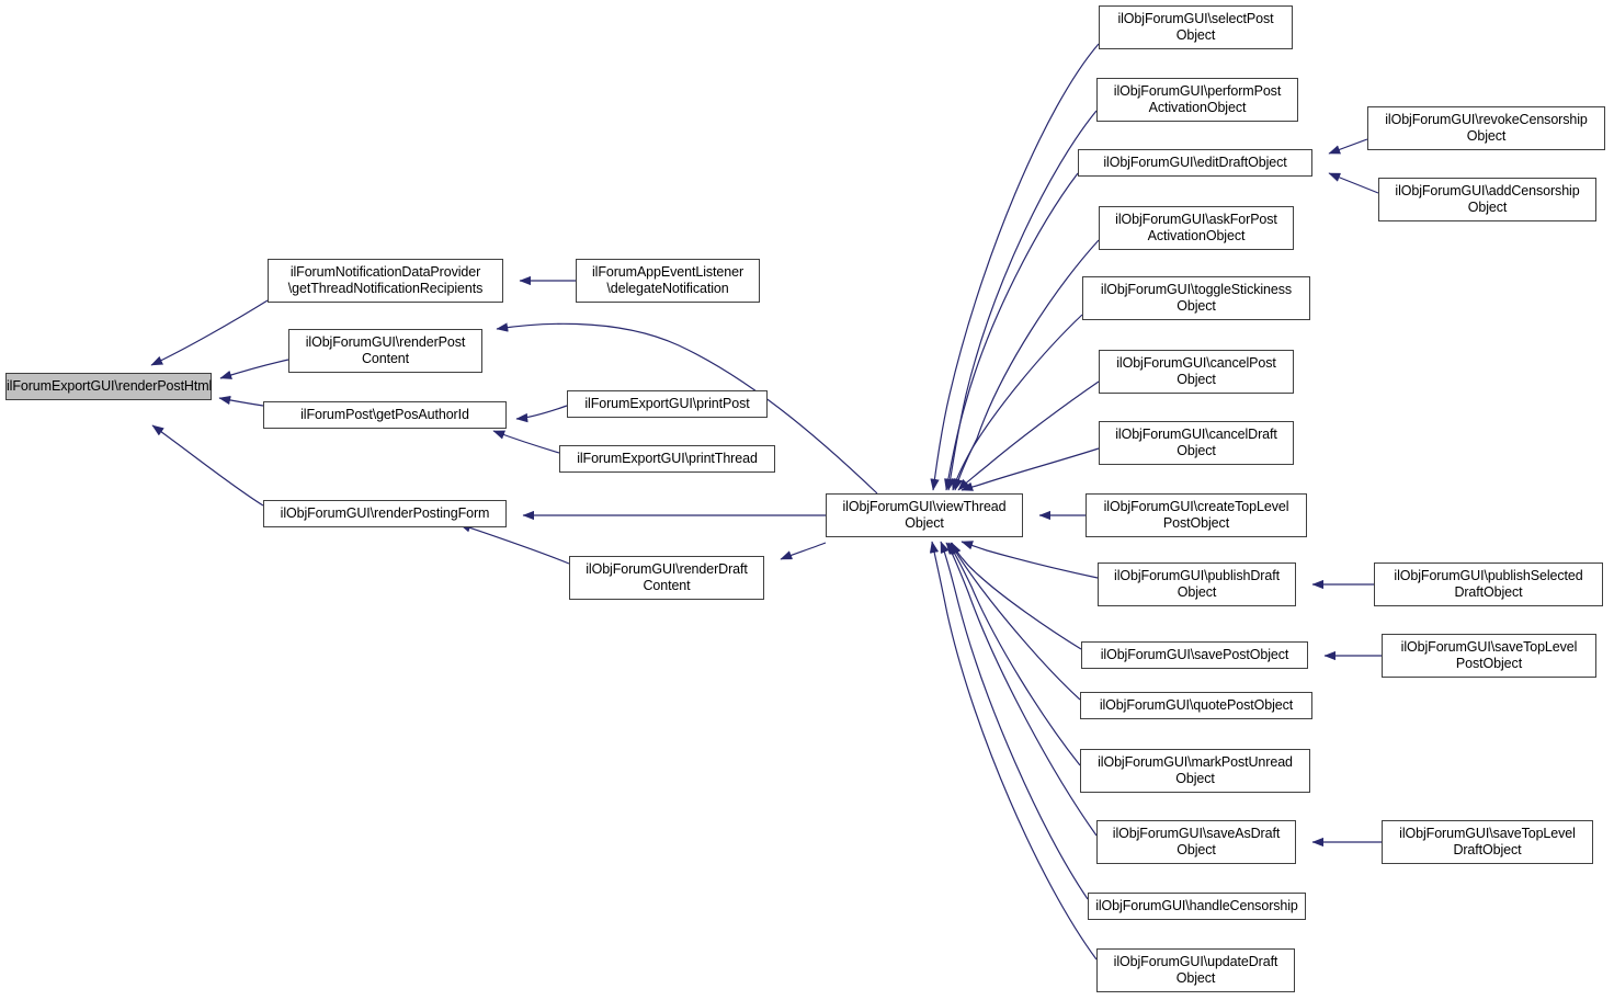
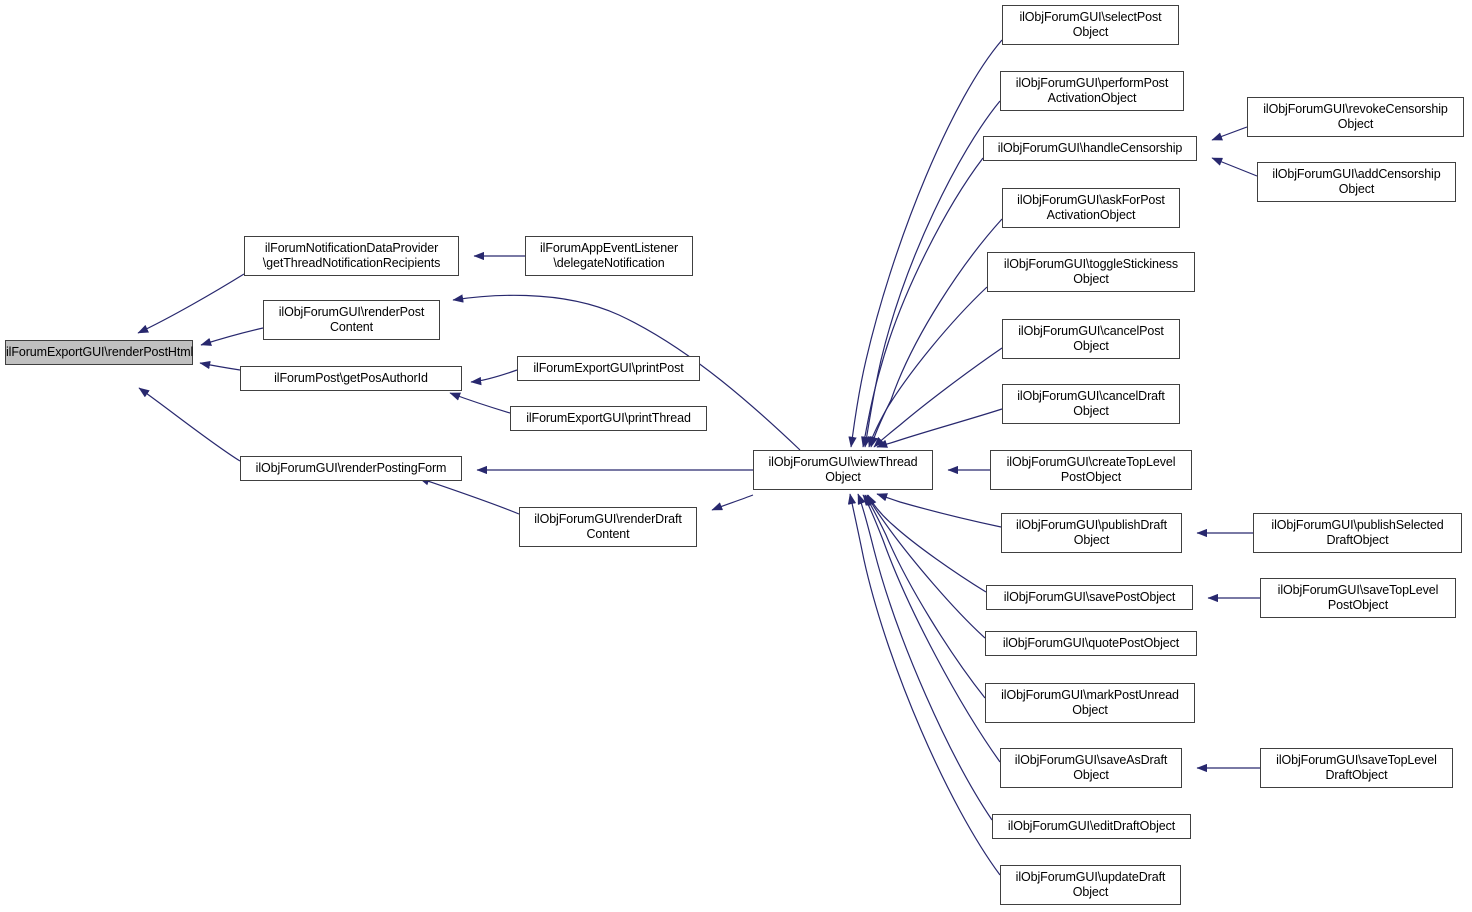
  ilForumExportGUI\renderPostHtml
  ilForumNotificationDataProvider
  \getThreadNotificationRecipients
  ilObjForumGUI\renderPost
  Content
  ilForumPost\getPosAuthorId
  ilObjForumGUI\renderPostingForm
  ilForumAppEventListener
  \delegateNotification
  ilForumExportGUI\printPost
  ilForumExportGUI\printThread
  ilObjForumGUI\renderDraft
  Content
  ilObjForumGUI\viewThread
  Object
  ilObjForumGUI\selectPost
  Object
  ilObjForumGUI\performPost
  ActivationObject
- ilObjForumGUI\editDraftObject
+ ilObjForumGUI\handleCensorship
  ilObjForumGUI\askForPost
  ActivationObject
  ilObjForumGUI\toggleStickiness
  Object
  ilObjForumGUI\cancelPost
  Object
  ilObjForumGUI\cancelDraft
  Object
  ilObjForumGUI\createTopLevel
  PostObject
  ilObjForumGUI\publishDraft
  Object
  ilObjForumGUI\savePostObject
  ilObjForumGUI\quotePostObject
  ilObjForumGUI\markPostUnread
  Object
  ilObjForumGUI\saveAsDraft
  Object
- ilObjForumGUI\handleCensorship
+ ilObjForumGUI\editDraftObject
  ilObjForumGUI\updateDraft
  Object
  ilObjForumGUI\revokeCensorship
  Object
  ilObjForumGUI\addCensorship
  Object
  ilObjForumGUI\publishSelected
  DraftObject
  ilObjForumGUI\saveTopLevel
  PostObject
  ilObjForumGUI\saveTopLevel
  DraftObject
